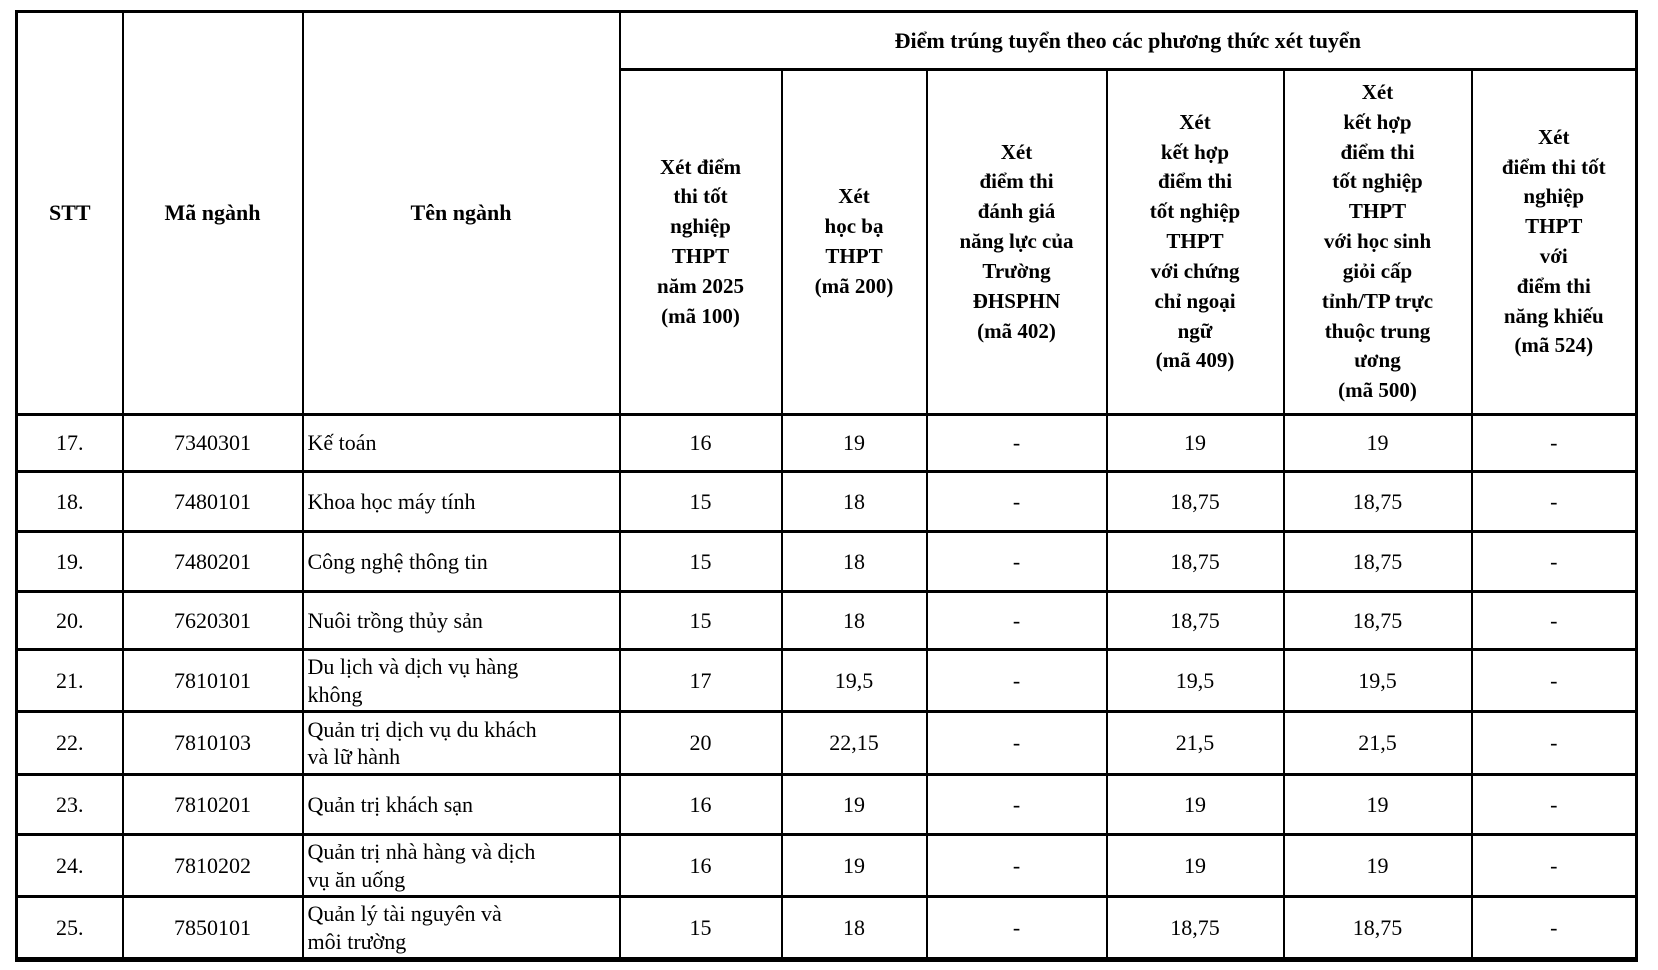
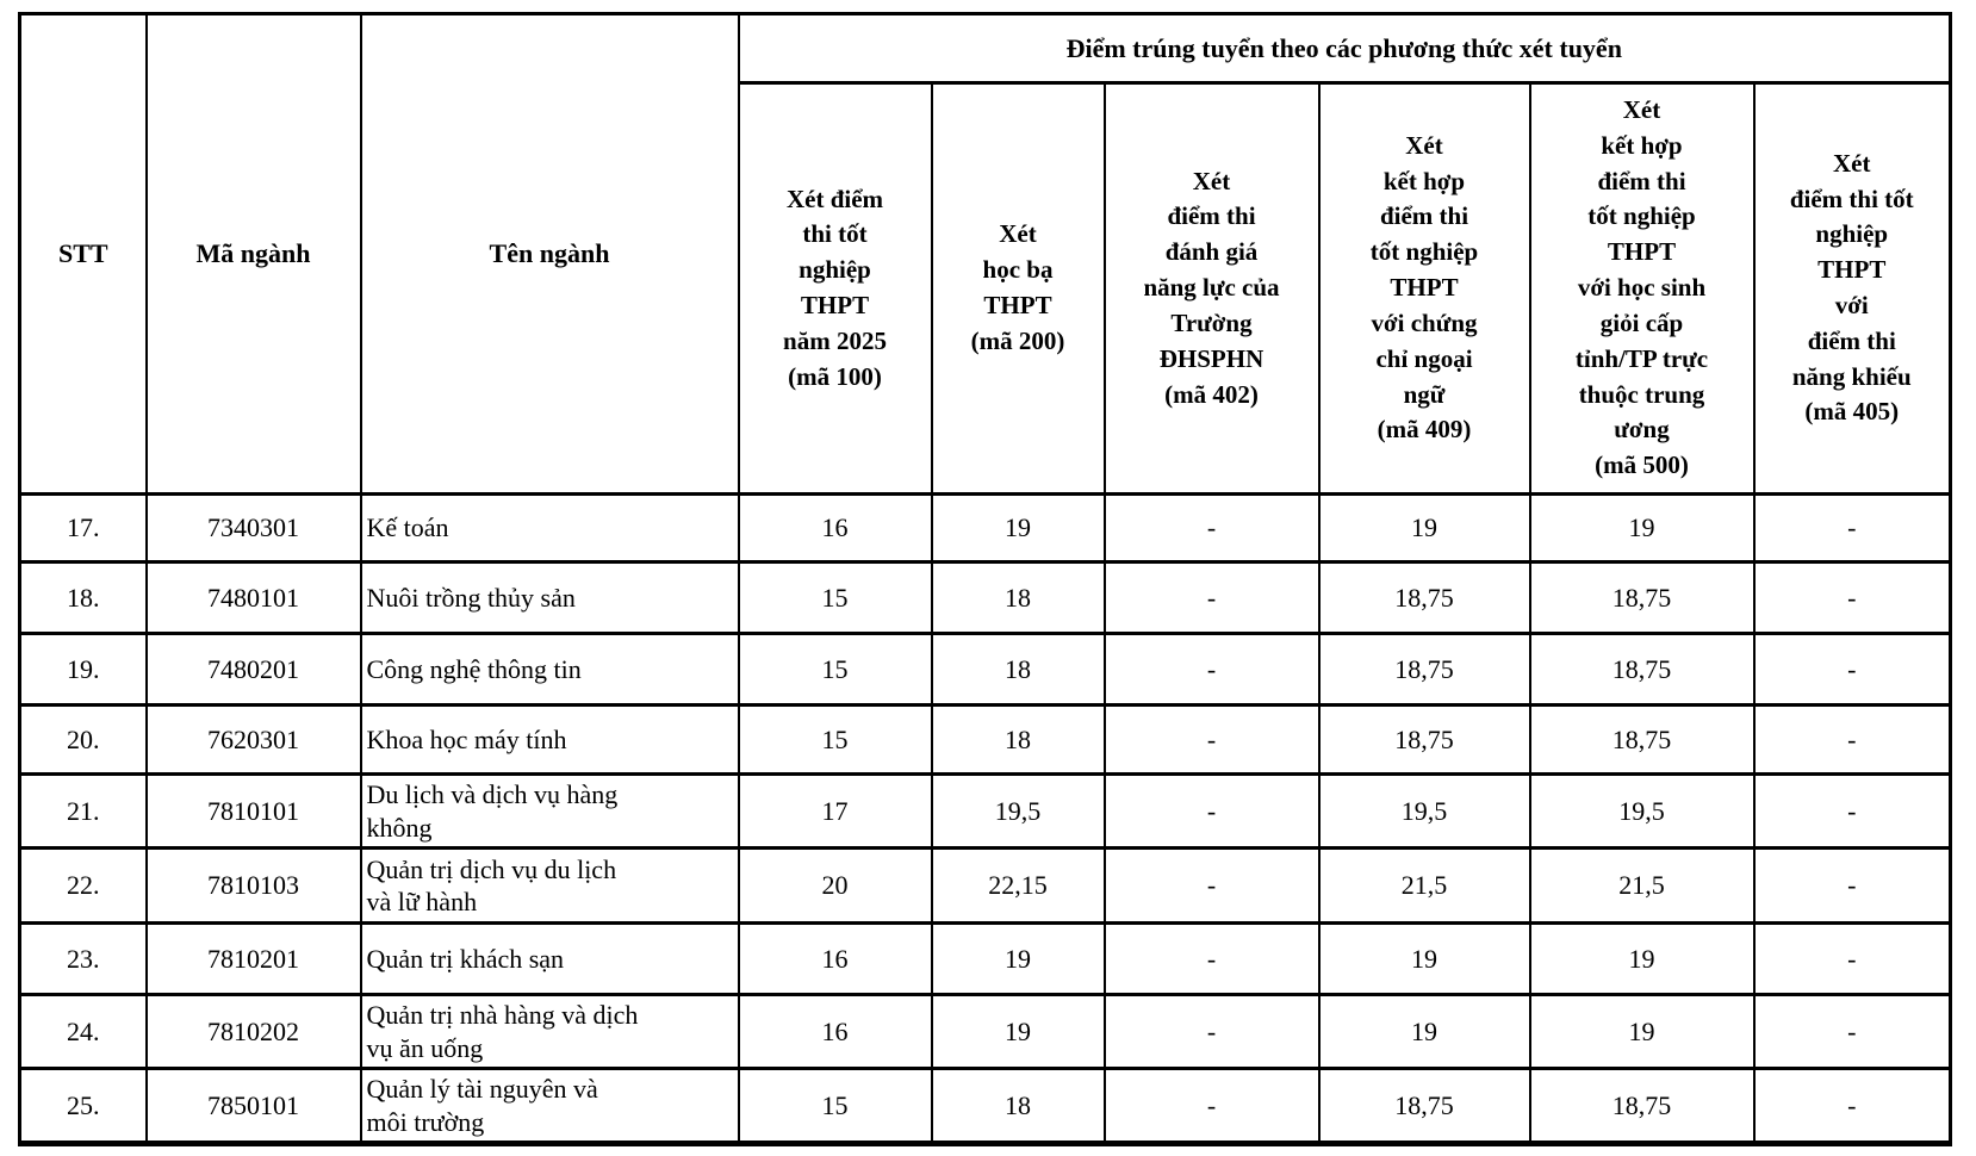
  STT	Mã ngành	Tên ngành	Điểm trúng tuyển theo các phương thức xét tuyển
- Xét điểm thi tốt nghiệp THPT năm 2025 (mã 100)	Xét học bạ THPT (mã 200)	Xét điểm thi đánh giá năng lực của Trường ĐHSPHN (mã 402)	Xét kết hợp điểm thi tốt nghiệp THPT với chứng chỉ ngoại ngữ (mã 409)	Xét kết hợp điểm thi tốt nghiệp THPT với học sinh giỏi cấp tỉnh/TP trực thuộc trung ương (mã 500)	Xét điểm thi tốt nghiệp THPT với điểm thi năng khiếu (mã 524)
+ Xét điểm thi tốt nghiệp THPT năm 2025 (mã 100)	Xét học bạ THPT (mã 200)	Xét điểm thi đánh giá năng lực của Trường ĐHSPHN (mã 402)	Xét kết hợp điểm thi tốt nghiệp THPT với chứng chỉ ngoại ngữ (mã 409)	Xét kết hợp điểm thi tốt nghiệp THPT với học sinh giỏi cấp tỉnh/TP trực thuộc trung ương (mã 500)	Xét điểm thi tốt nghiệp THPT với điểm thi năng khiếu (mã 405)
  17.	7340301	Kế toán	16	19	-	19	19	-
- 18.	7480101	Khoa học máy tính	15	18	-	18,75	18,75	-
+ 18.	7480101	Nuôi trồng thủy sản	15	18	-	18,75	18,75	-
  19.	7480201	Công nghệ thông tin	15	18	-	18,75	18,75	-
- 20.	7620301	Nuôi trồng thủy sản	15	18	-	18,75	18,75	-
+ 20.	7620301	Khoa học máy tính	15	18	-	18,75	18,75	-
  21.	7810101	Du lịch và dịch vụ hàng không	17	19,5	-	19,5	19,5	-
- 22.	7810103	Quản trị dịch vụ du khách và lữ hành	20	22,15	-	21,5	21,5	-
+ 22.	7810103	Quản trị dịch vụ du lịch và lữ hành	20	22,15	-	21,5	21,5	-
  23.	7810201	Quản trị khách sạn	16	19	-	19	19	-
  24.	7810202	Quản trị nhà hàng và dịch vụ ăn uống	16	19	-	19	19	-
  25.	7850101	Quản lý tài nguyên và môi trường	15	18	-	18,75	18,75	-
